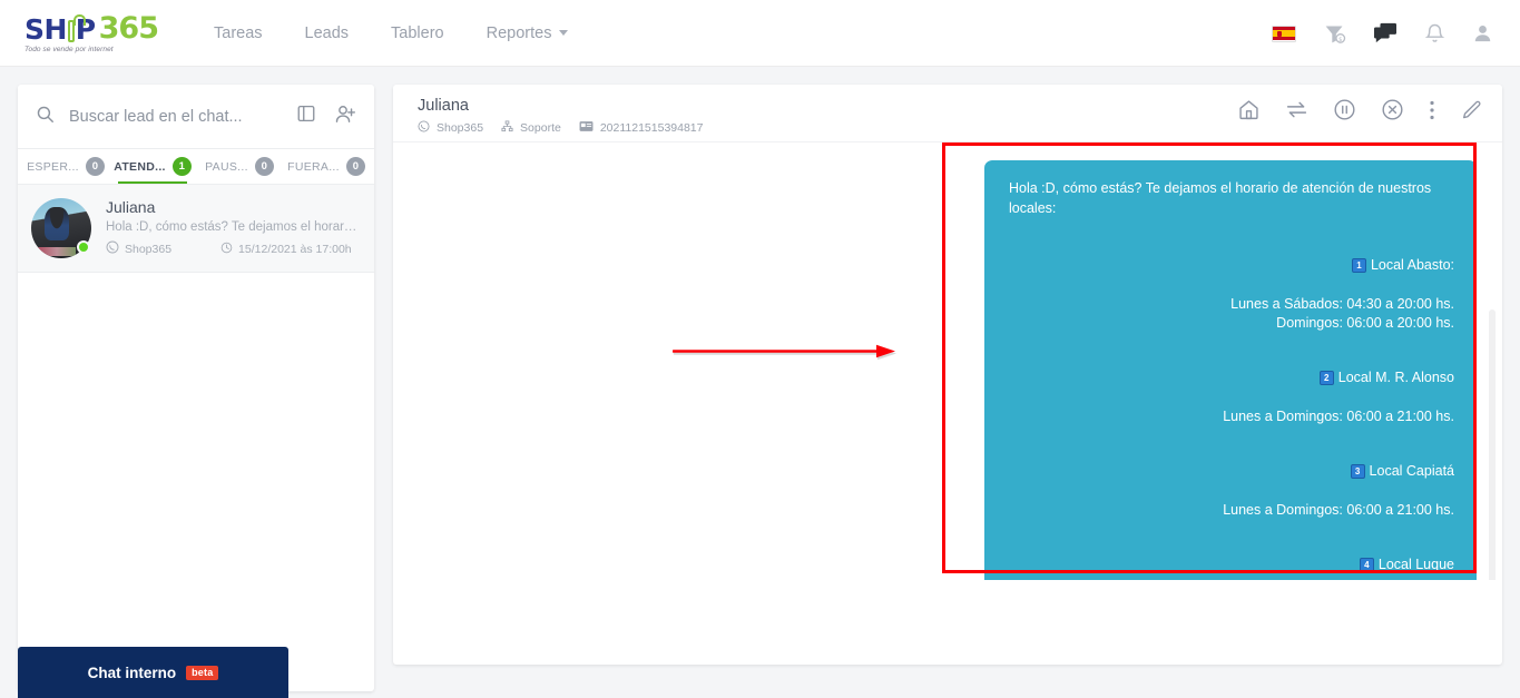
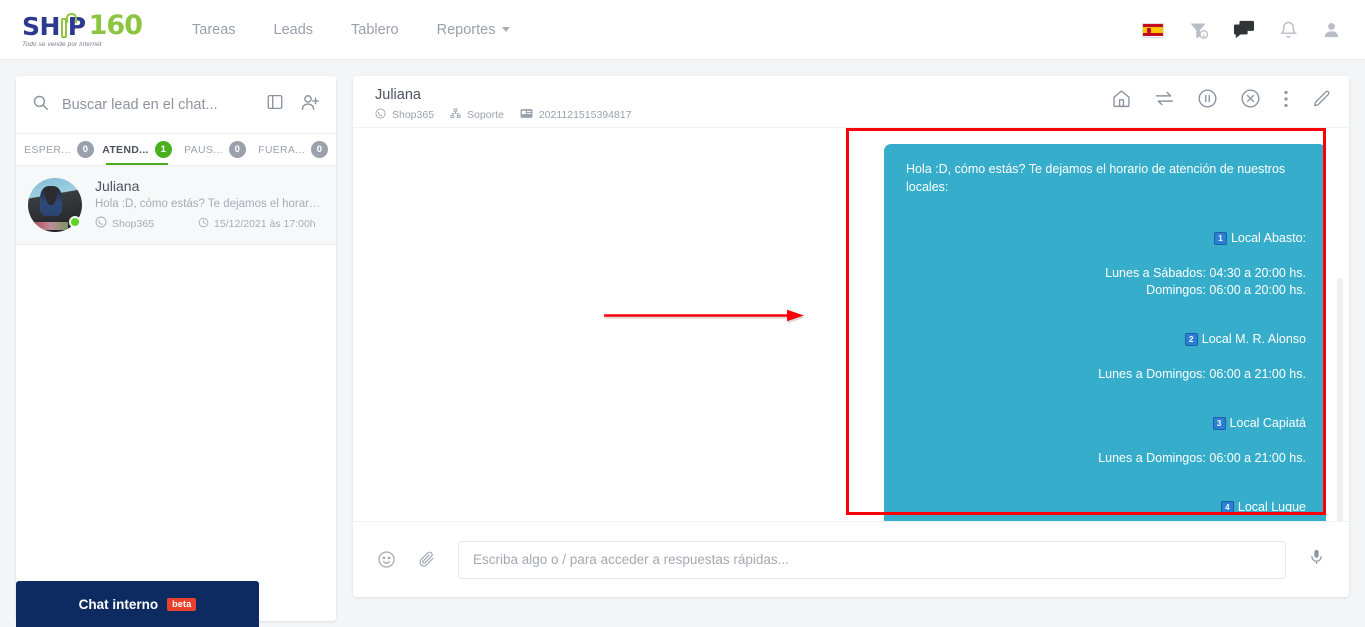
  SH
  P
- 365
+ 160
  Tareas
  Leads
  Tablero
  Reportes
  Buscar lead en el chat...
  ESPER...
  0
  ATEND...
  1
  PAUS...
  0
  FUERA...
  0
  Juliana
  Hola :D, cómo estás? Te dejamos el horario
  Shop365
  15/12/2021 às 17:00h
  Chat interno
  beta
  Juliana
  Shop365
  Soporte
  2021121515394817
  Hola :D, cómo estás? Te dejamos el horario de atención de nuestros locales:
  1 Local Abasto:
  Lunes a Sábados: 04:30 a 20:00 hs.
  Domingos: 06:00 a 20:00 hs.
  2 Local M. R. Alonso
  Lunes a Domingos: 06:00 a 21:00 hs.
  3 Local Capiatá
  Lunes a Domingos: 06:00 a 21:00 hs.
  4 Local Luque
+ Escriba algo o / para acceder a respuestas rápidas...
